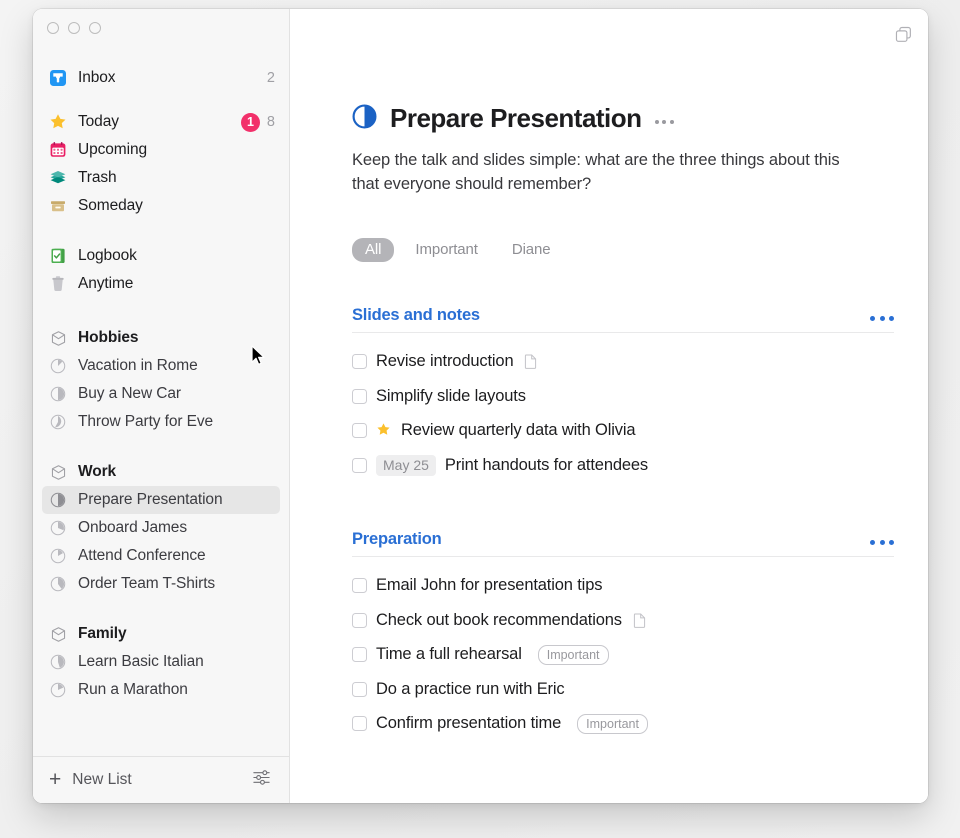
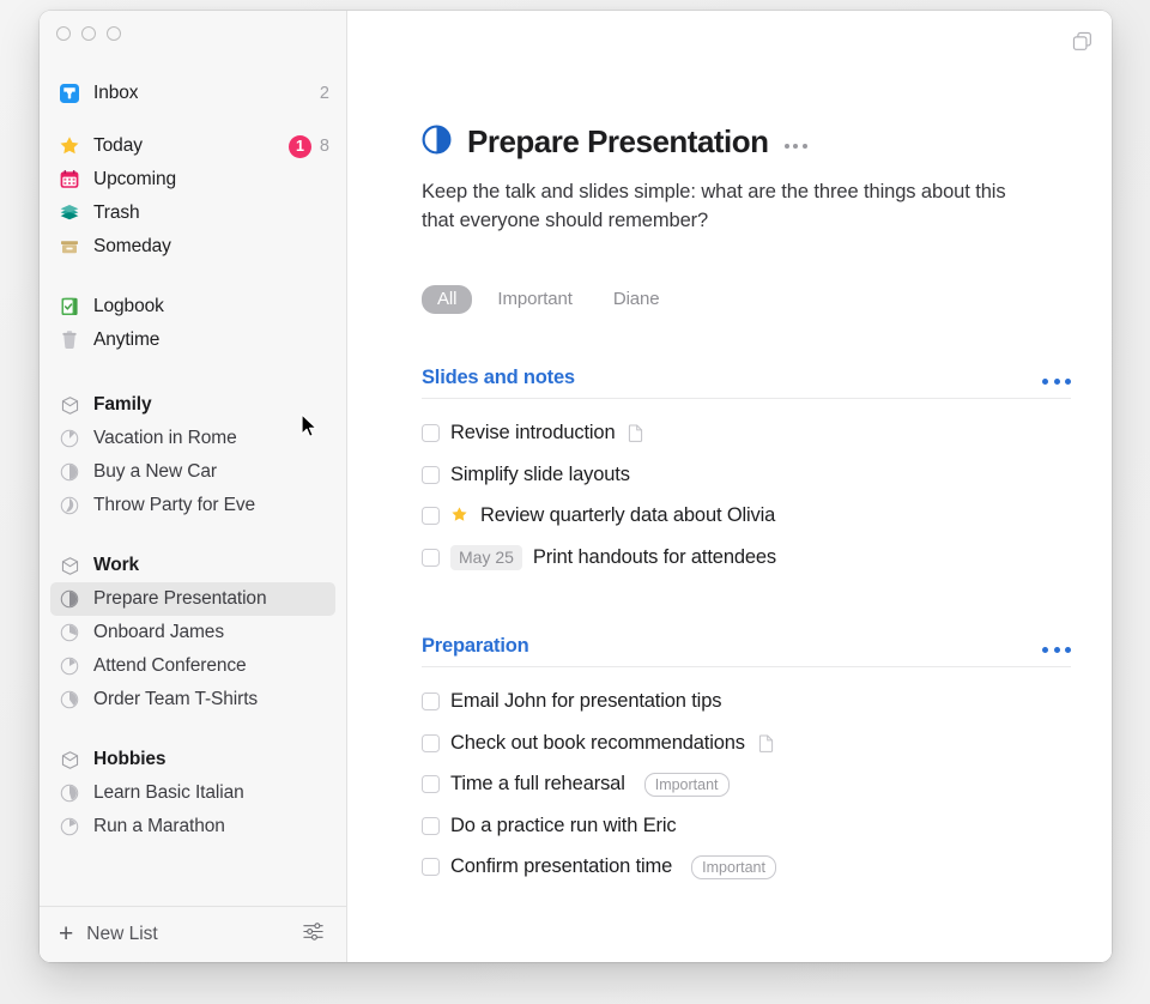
  Inbox
  2
  Today
  1
  8
  Upcoming
  Trash
  Someday
  Logbook
  Anytime
- Hobbies
+ Family
  Vacation in Rome
  Buy a New Car
  Throw Party for Eve
  Work
  Prepare Presentation
  Onboard James
  Attend Conference
  Order Team T-Shirts
- Family
+ Hobbies
  Learn Basic Italian
  Run a Marathon
  +
  New List
  Prepare Presentation
  Keep the talk and slides simple: what are the three things about this that everyone should remember?
  All
  Important
  Diane
  Slides and notes
  Revise introduction
  Simplify slide layouts
- Review quarterly data with Olivia
+ Review quarterly data about Olivia
  May 25
  Print handouts for attendees
  Preparation
  Email John for presentation tips
  Check out book recommendations
  Time a full rehearsal
  Important
  Do a practice run with Eric
  Confirm presentation time
  Important
